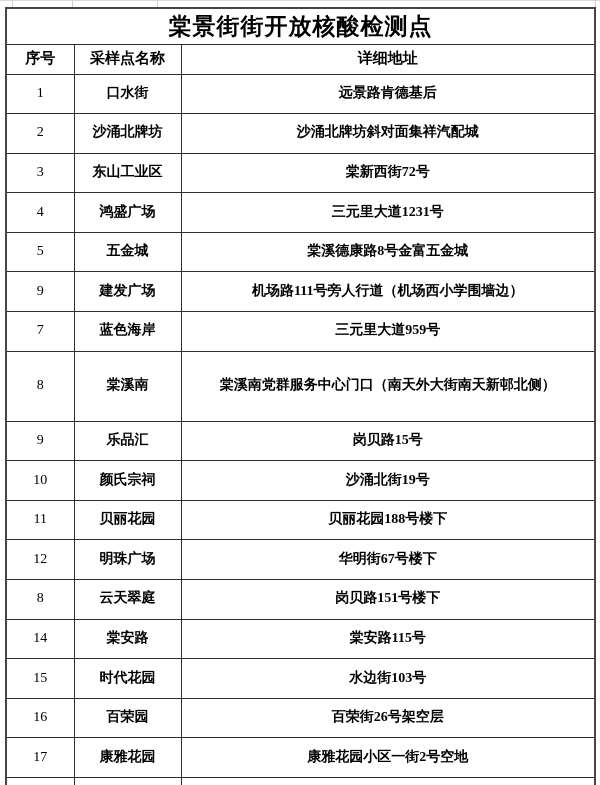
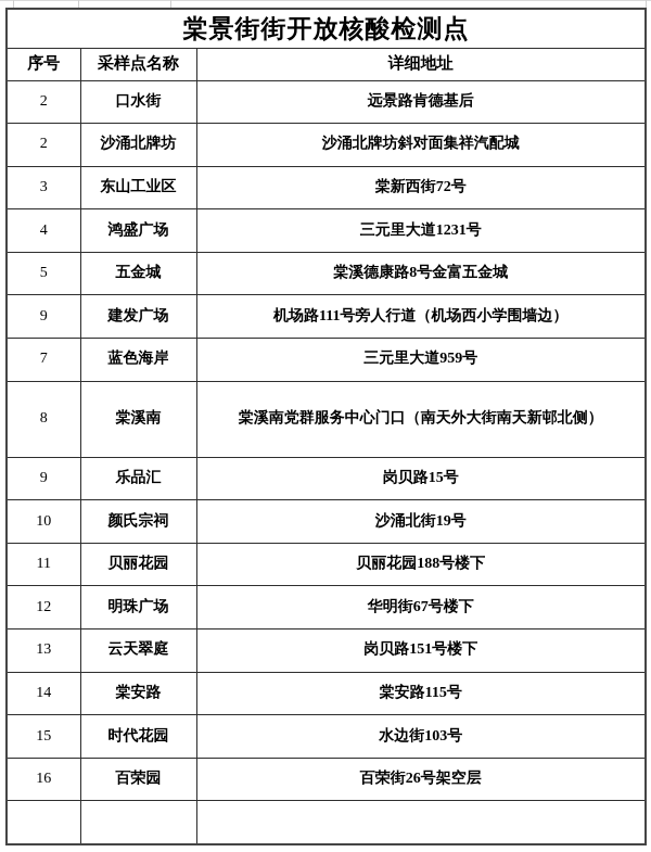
  棠景街街开放核酸检测点
  序号	采样点名称	详细地址
- 1	口水街	远景路肯德基后
+ 2	口水街	远景路肯德基后
  2	沙涌北牌坊	沙涌北牌坊斜对面集祥汽配城
  3	东山工业区	棠新西街72号
  4	鸿盛广场	三元里大道1231号
  5	五金城	棠溪德康路8号金富五金城
  9	建发广场	机场路111号旁人行道（机场西小学围墙边）
  7	蓝色海岸	三元里大道959号
  8	棠溪南	棠溪南党群服务中心门口（南天外大街南天新邨北侧）
  9	乐品汇	岗贝路15号
  10	颜氏宗祠	沙涌北街19号
  11	贝丽花园	贝丽花园188号楼下
  12	明珠广场	华明街67号楼下
- 8	云天翠庭	岗贝路151号楼下
+ 13	云天翠庭	岗贝路151号楼下
  14	棠安路	棠安路115号
  15	时代花园	水边街103号
  16	百荣园	百荣街26号架空层
- 17	康雅花园	康雅花园小区一街2号空地
